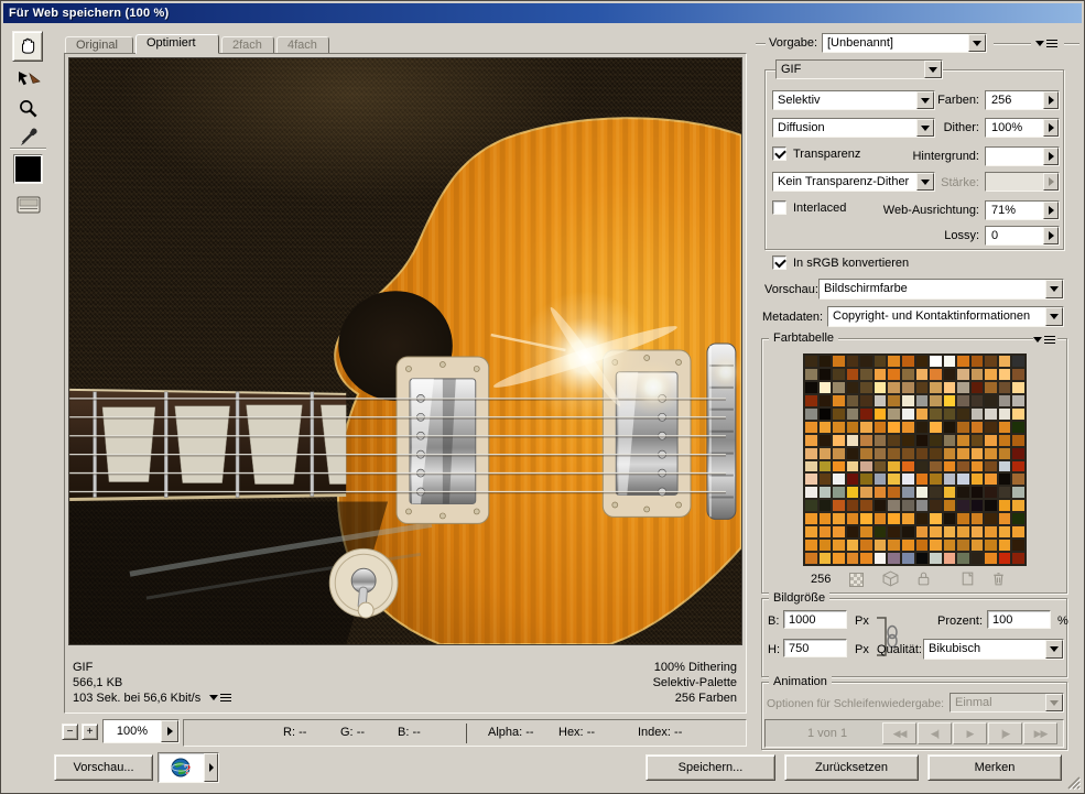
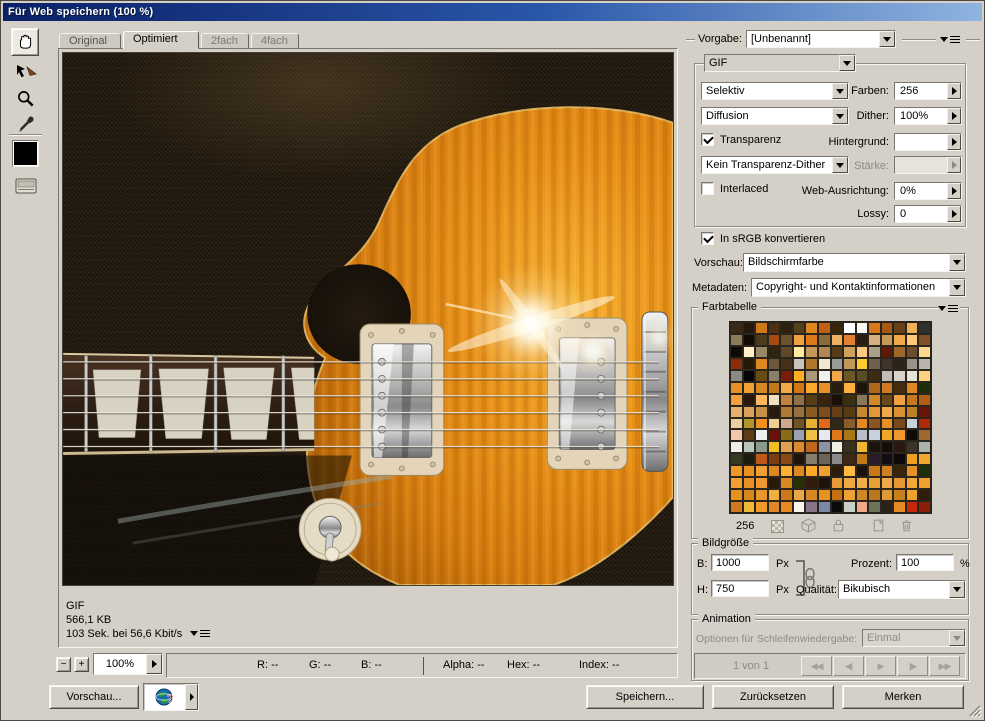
  Für Web speichern (100 %)
  Original
  Optimiert
  2fach
  4fach
  GIF
  566,1 KB
  103 Sek. bei 56,6 Kbit/s
- 100% Dithering
- Selektiv-Palette
- 256 Farben
  −
  +
  100%
  R: --
  G: --
  B: --
  Alpha: --
  Hex: --
  Index: --
  Vorschau...
  ?
  Speichern...
  Zurücksetzen
  Merken
  Vorgabe:
  [Unbenannt]
  GIF
  Selektiv
  Farben:
  256
  Diffusion
  Dither:
  100%
  Transparenz
  Hintergrund:
  Kein Transparenz-Dither
  Stärke:
  Interlaced
  Web-Ausrichtung:
- 71%
+ 0%
  Lossy:
  0
  In sRGB konvertieren
  Vorschau:
  Bildschirmfarbe
  Metadaten:
  Copyright- und Kontaktinformationen
  Farbtabelle
  256
  Bildgröße
  B:
  1000
  Px
  H:
  750
  Px
  Prozent:
  100
  %
  Qualität:
  Bikubisch
  Animation
  Optionen für Schleifenwiedergabe:
  Einmal
  1 von 1
  ◀◀
  ◀|
  ▶
  |▶
  ▶▶
